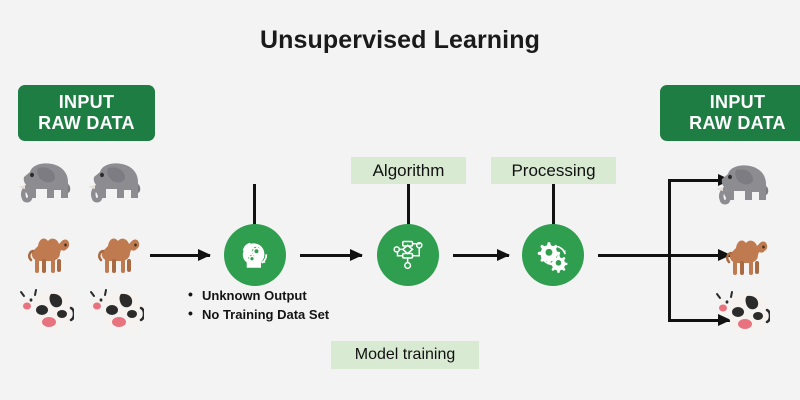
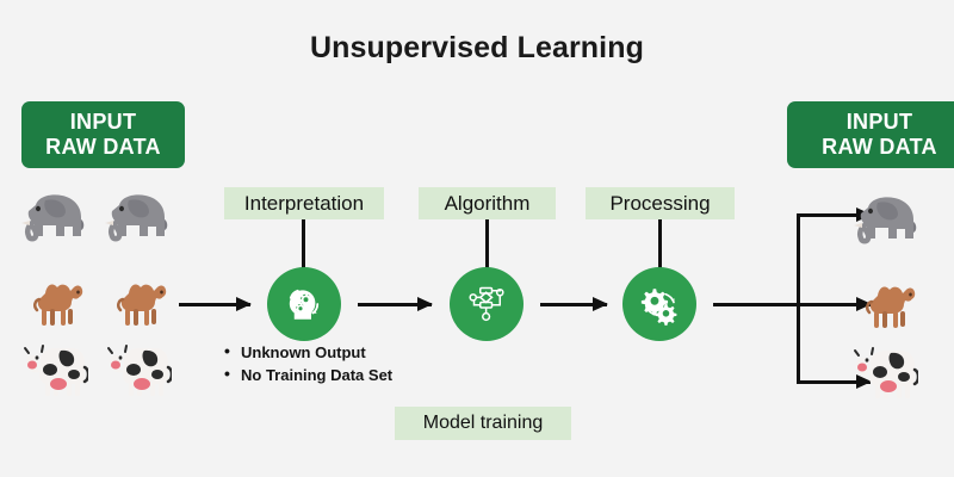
  Unsupervised Learning
  INPUT
  RAW DATA
  INPUT
  RAW DATA
+ Interpretation
  Algorithm
  Processing
  Model training
  Unknown Output
  No Training Data Set
